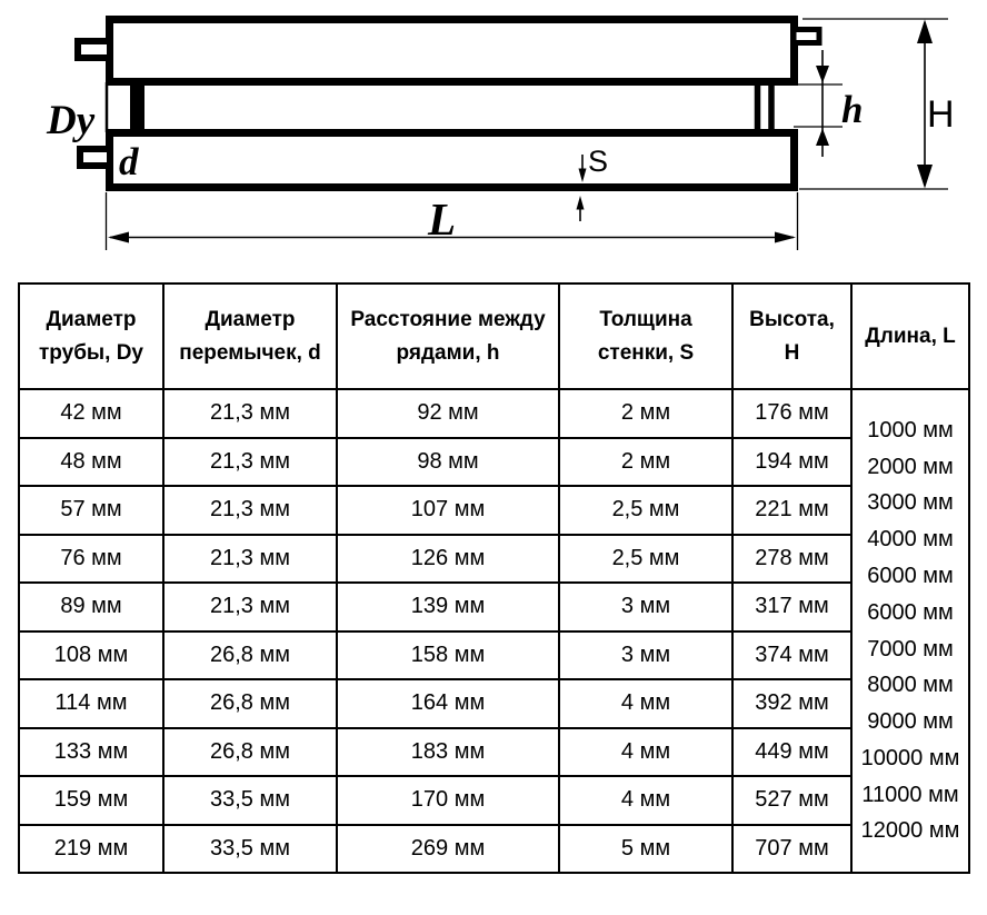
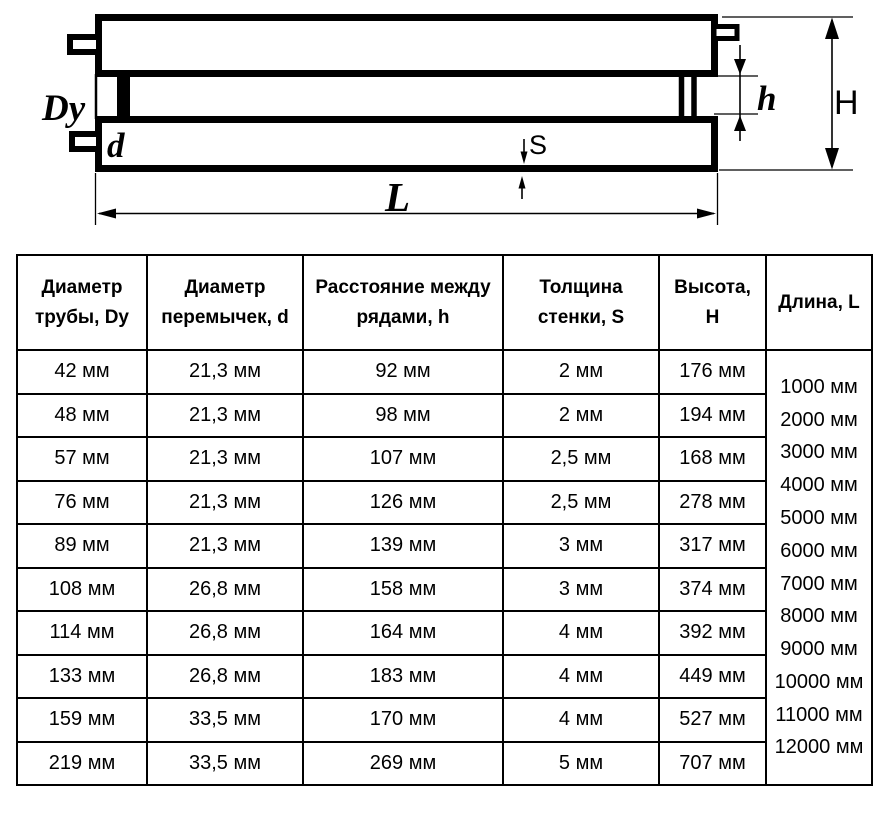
  Dy
  d
  h
  H
  S
  L
  Диаметр трубы, Dy	Диаметр перемычек, d	Расстояние между рядами, h	Толщина стенки, S	Высота, H	Длина, L
- 42 мм	21,3 мм	92 мм	2 мм	176 мм	1000 мм2000 мм3000 мм4000 мм6000 мм6000 мм7000 мм8000 мм9000 мм10000 мм11000 мм12000 мм
+ 42 мм	21,3 мм	92 мм	2 мм	176 мм	1000 мм2000 мм3000 мм4000 мм5000 мм6000 мм7000 мм8000 мм9000 мм10000 мм11000 мм12000 мм
  48 мм	21,3 мм	98 мм	2 мм	194 мм
- 57 мм	21,3 мм	107 мм	2,5 мм	221 мм
+ 57 мм	21,3 мм	107 мм	2,5 мм	168 мм
  76 мм	21,3 мм	126 мм	2,5 мм	278 мм
  89 мм	21,3 мм	139 мм	3 мм	317 мм
  108 мм	26,8 мм	158 мм	3 мм	374 мм
  114 мм	26,8 мм	164 мм	4 мм	392 мм
  133 мм	26,8 мм	183 мм	4 мм	449 мм
  159 мм	33,5 мм	170 мм	4 мм	527 мм
  219 мм	33,5 мм	269 мм	5 мм	707 мм
